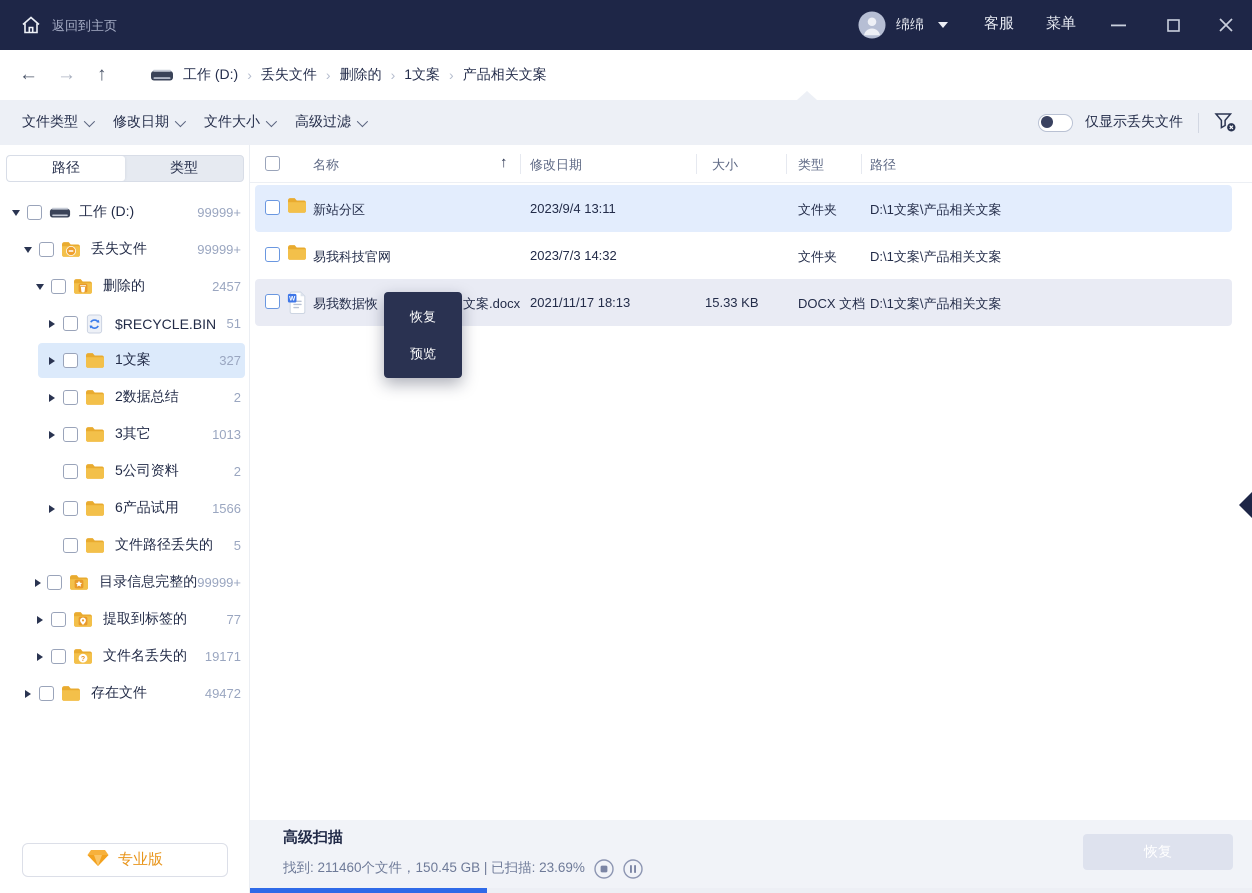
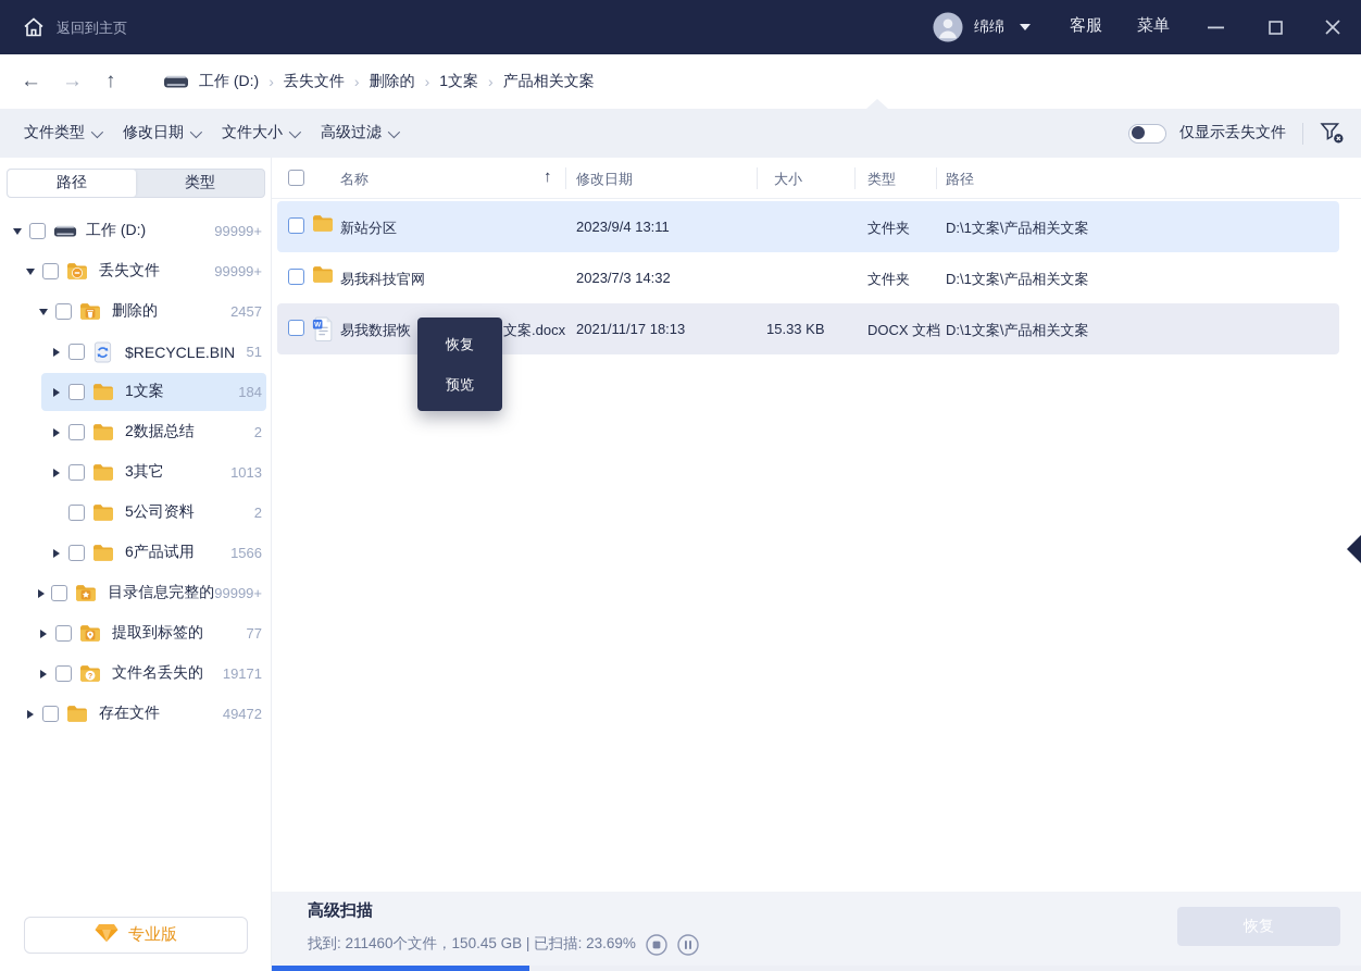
  返回到主页
  绵绵
  客服
  菜单
  ←
  →
  ↑
  工作 (D:)
  ›
  丢失文件
  ›
  删除的
  ›
  1文案
  ›
  产品相关文案
  文件类型
  修改日期
  文件大小
  高级过滤
  仅显示丢失文件
  路径
  类型
  工作 (D:)
  99999+
  丢失文件
  99999+
  删除的
  2457
  $RECYCLE.BIN
  51
  1文案
- 327
+ 184
  2数据总结
  2
  3其它
  1013
  5公司资料
  2
  6产品试用
  1566
- 文件路径丢失的
- 5
  目录信息完整的
  99999+
  提取到标签的
  77
  文件名丢失的
  19171
  存在文件
  49472
  专业版
  名称
  ↑
  修改日期
  大小
  类型
  路径
  新站分区
  2023/9/4 13:11
  文件夹
  D:\1文案\产品相关文案
  易我科技官网
  2023/7/3 14:32
  文件夹
  D:\1文案\产品相关文案
  易我数据恢
  文案.docx
  2021/11/17 18:13
  15.33 KB
  DOCX 文档
  D:\1文案\产品相关文案
  恢复
  预览
  高级扫描
  找到: 211460个文件，150.45 GB | 已扫描: 23.69%
  恢复
